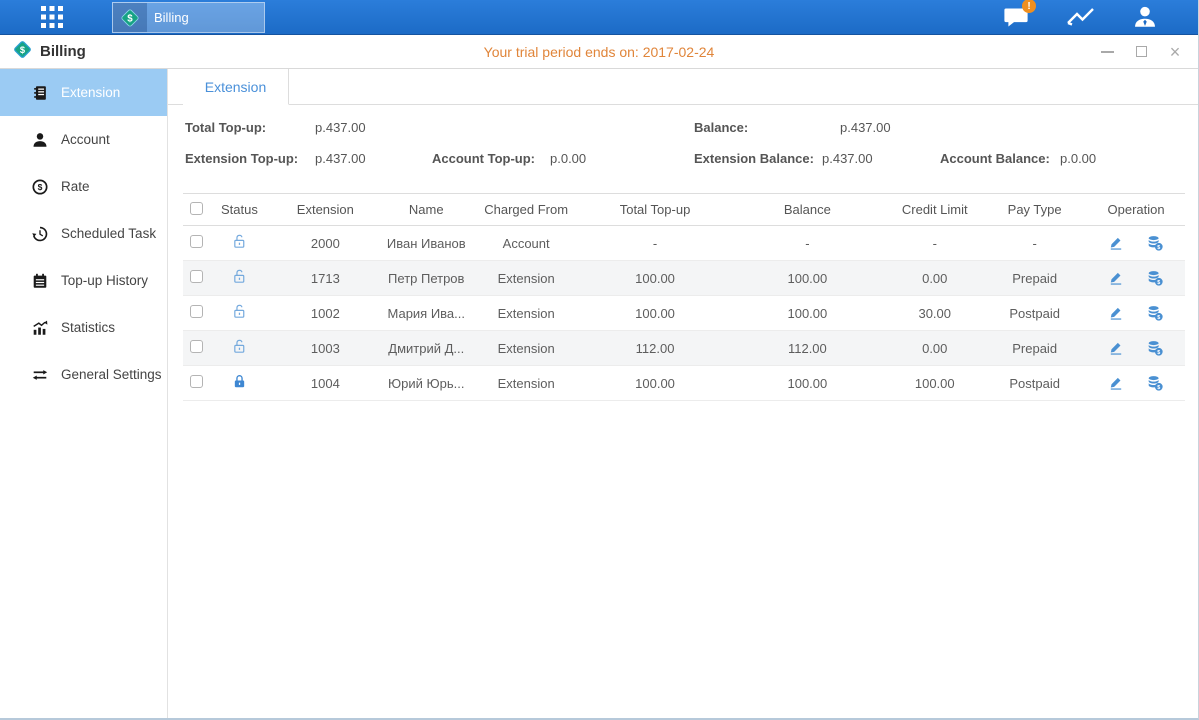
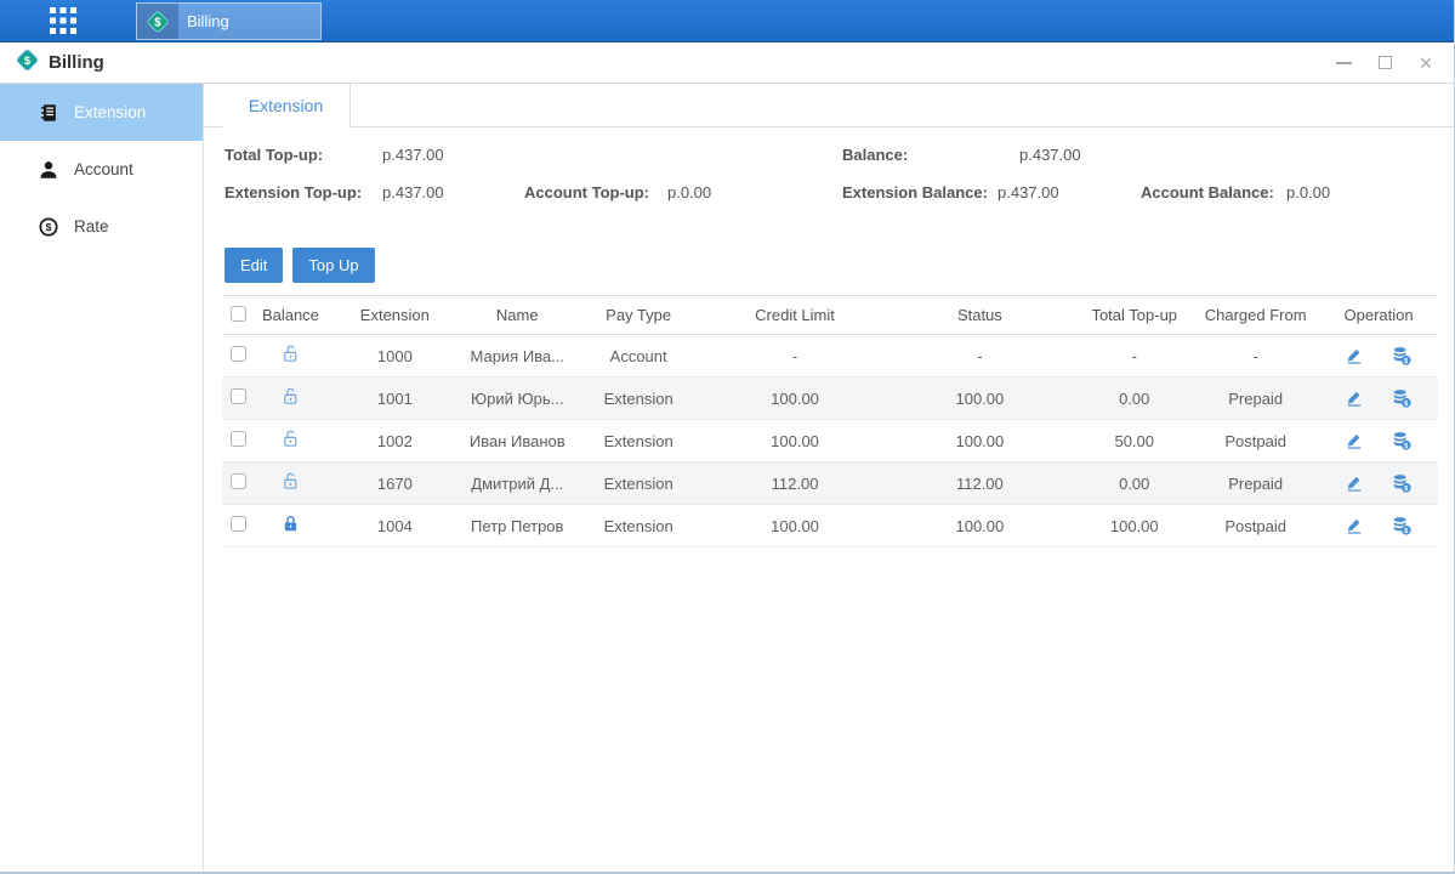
  $
  Billing
- !
  $
  Billing
- Your trial period ends on: 2017-02-24
  ×
  Extension
  Account
  $
  Rate
- Scheduled Task
- Top-up History
- Statistics
- General Settings
  Extension
  Total Top-up:
  p.437.00
  Balance:
  p.437.00
  Extension Top-up:
  p.437.00
  Account Top-up:
  p.0.00
  Extension Balance:
  p.437.00
  Account Balance:
  p.0.00
+ Edit
+ Top Up
- Status
+ Balance
  Extension
  Name
- Charged From
+ Pay Type
- Total Top-up
+ Credit Limit
- Balance
+ Status
- Credit Limit
+ Total Top-up
- Pay Type
+ Charged From
  Operation
- 2000
+ 1000
- Иван Иванов
+ Мария Ива...
  Account
  -
  -
  -
  -
- 1713
+ 1001
- Петр Петров
+ Юрий Юрь...
  Extension
  100.00
  100.00
  0.00
  Prepaid
  1002
- Мария Ива...
+ Иван Иванов
  Extension
  100.00
  100.00
- 30.00
+ 50.00
  Postpaid
- 1003
+ 1670
  Дмитрий Д...
  Extension
  112.00
  112.00
  0.00
  Prepaid
  1004
- Юрий Юрь...
+ Петр Петров
  Extension
  100.00
  100.00
  100.00
  Postpaid
